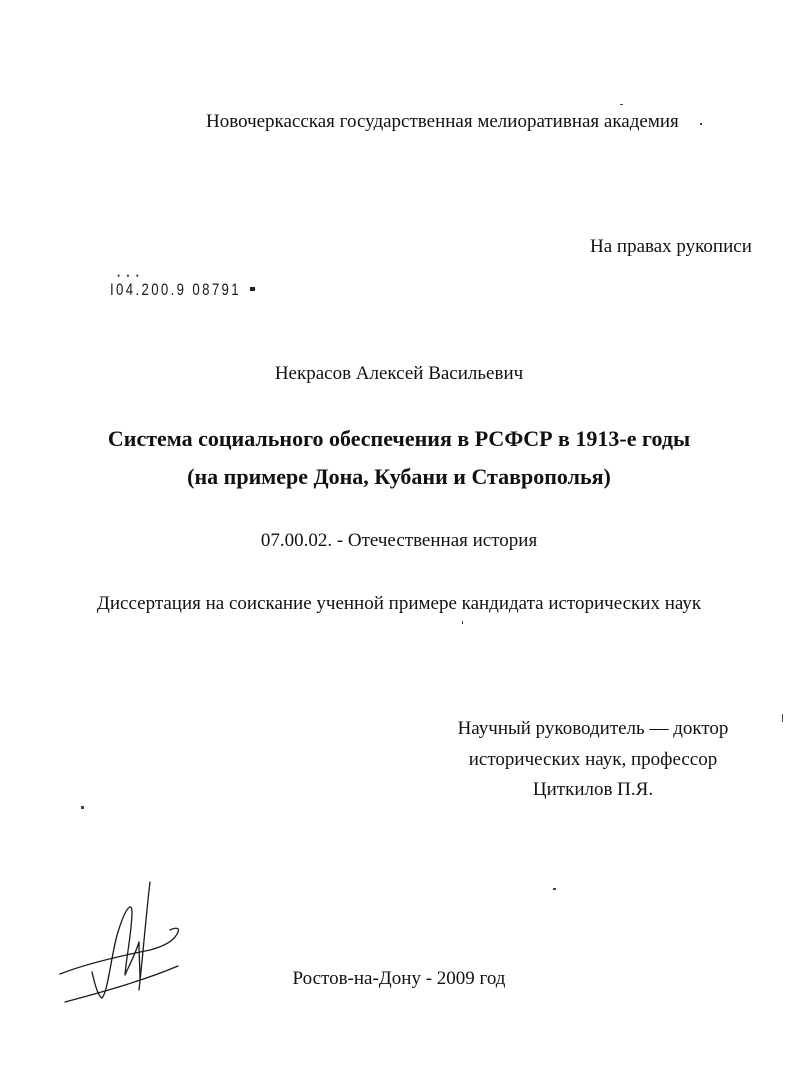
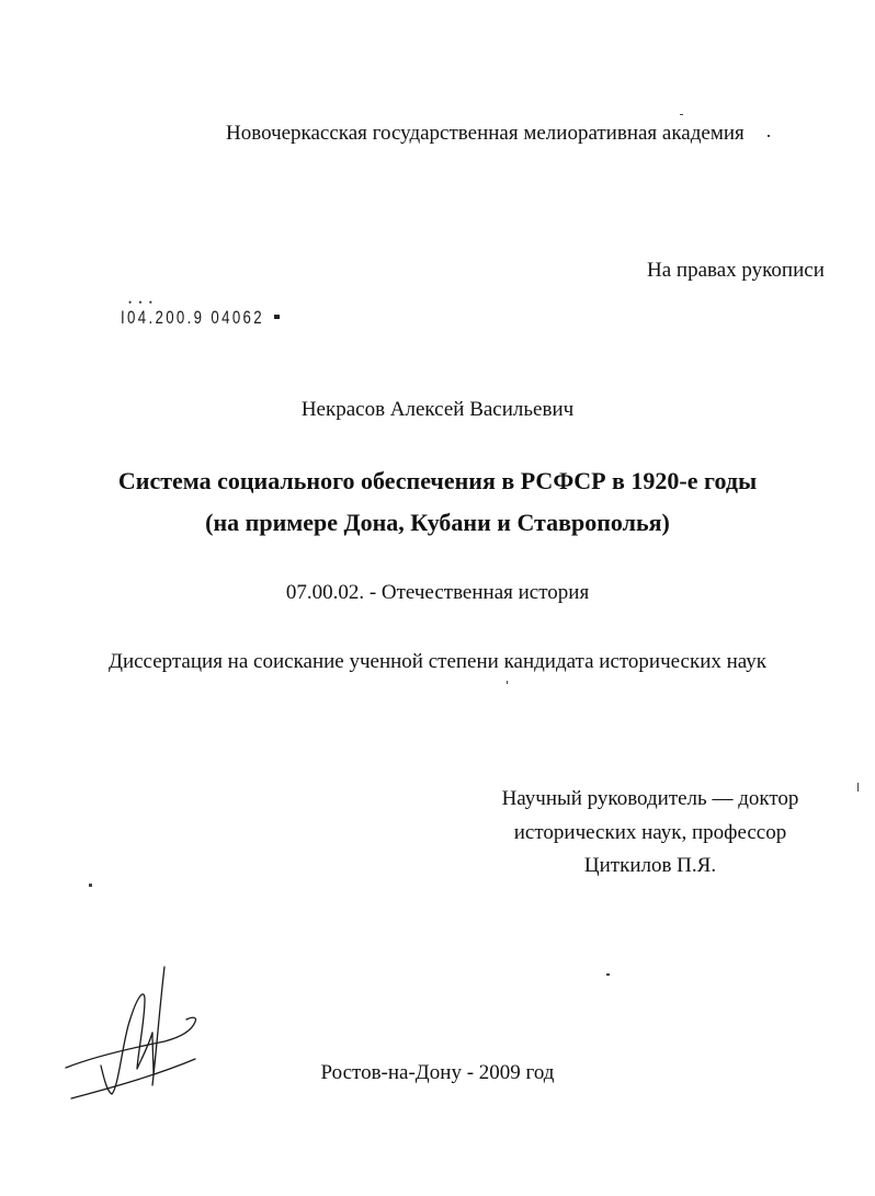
  Новочеркасская государственная мелиоративная академия
  На правах рукописи
  • • •
- I04.200.9 08791
+ I04.200.9 04062
  Некрасов Алексей Васильевич
- Система социального обеспечения в РСФСР в 1913-е годы
+ Система социального обеспечения в РСФСР в 1920-е годы
  (на примере Дона, Кубани и Ставрополья)
  07.00.02. - Отечественная история
- Диссертация на соискание ученной примере кандидата исторических наук
+ Диссертация на соискание ученной степени кандидата исторических наук
  Научный руководитель — доктор
  исторических наук, профессор
  Циткилов П.Я.
  Ростов-на-Дону - 2009 год
